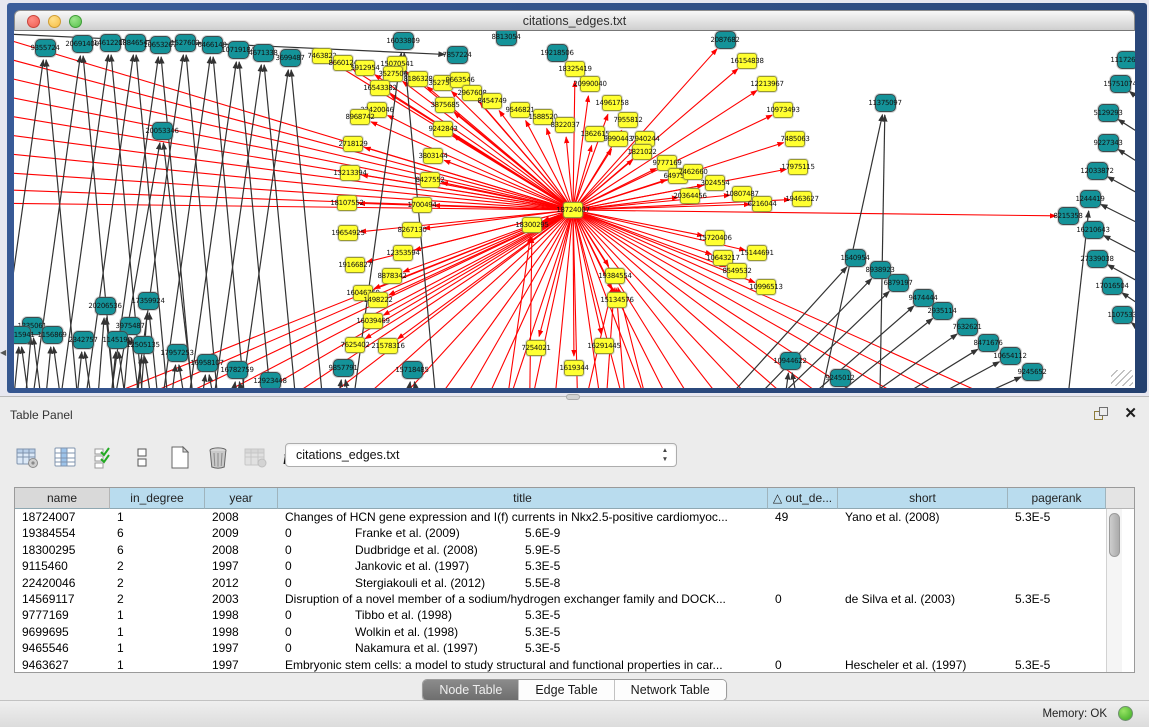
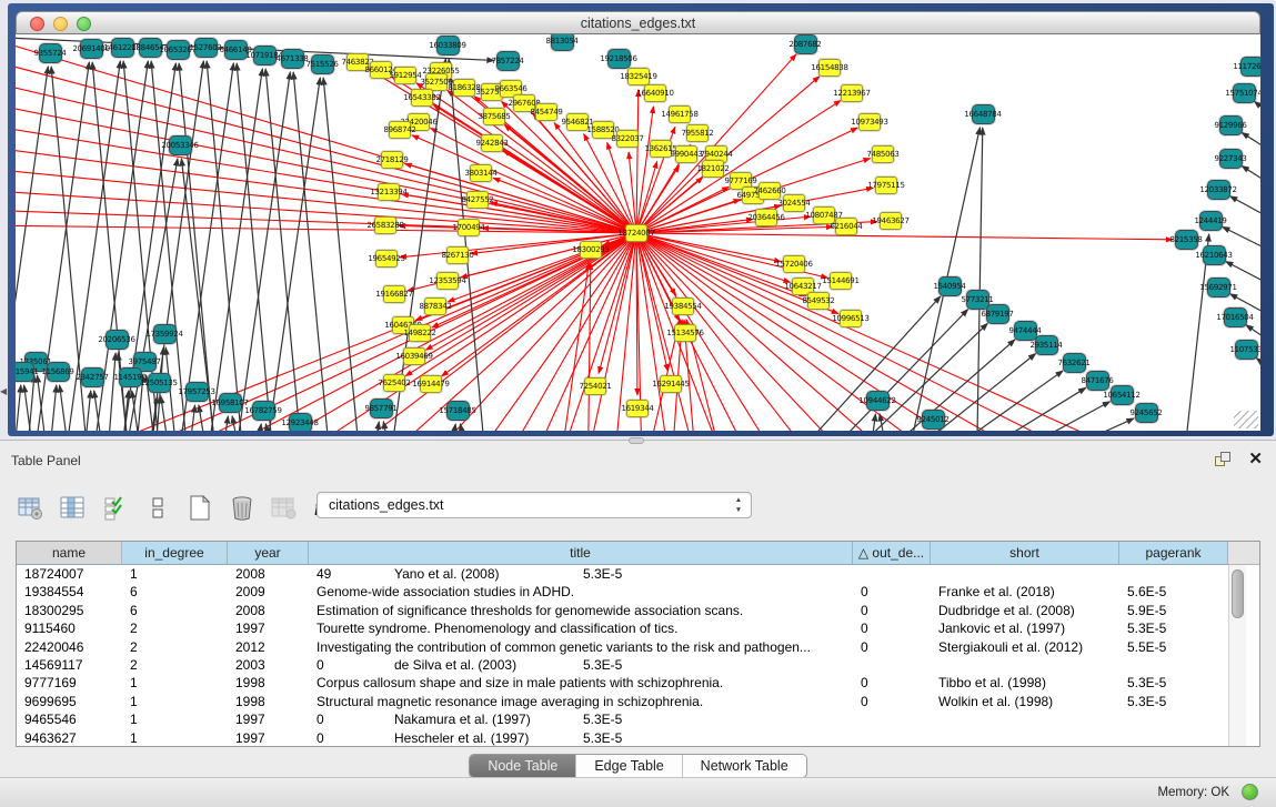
  citations_edges.txt
  18724007
  13213394
- 18107552
+ 26583288
  19654925
  19166827
  1498222
  16039469
  7625402
- 21578316
+ 16914479
  3803144
  8427552
  1700494
  8267130
  12353594
  8878342
  18300295
  19384554
  746382
  866012
  5912954
- 15070541
+ 23226055
  3527506
  8186328
  35275
  9663546
  16543382
  296760
  8454749
  3875685
  954682
  158852
  8322037
  420046
  8968742
  2718129
  9242843
  18325419
- 20990040
+ 16640910
  14961758
  7955812
  136261
  9990443
  7940244
  1821022
  9777169
  7462660
  3024554
  20364456
  10807487
  6216044
  19463627
  16154838
  12213967
  10973493
  7485063
  17975115
  15720406
  10643217
  15144691
  10996513
  8549532
  15134576
  16291445
  7254021
  1619344
  9355724
  20691406
  1461220
  1884654
  1065326
  1527602
  6466140
  1071918
  4671338
- 3699487
+ 7515526
  20053346
  16033809
  8813054
  7857224
  19218506
  2087682
- 11375097
+ 16648784
  111726
  15751074
- 5129293
+ 9129966
  9227343
  12033872
  1244419
  8215358
  16210643
- 27339038
+ 15692971
  17016504
  1107533
  1540954
- 8938923
+ 5773211
  6879197
  9474444
  2935114
  7632621
  8471676
  10654112
  9245652
  15941
  1156869
  2342757
  20206536
  17359924
  3975487
  1145190
  12505135
  17957253
  16958107
  16782759
  12923448
  9857791
  15718485
  10944622
  9245012
  ◀
  Table Panel
  ✕
  citations_edges.txt
  name
  in_degree
  year
  title
  △ out_de...
  short
  pagerank
  18724007
  1
  2008
- Changes of HCN gene expression and I(f) currents in Nkx2.5-positive cardiomyoc...
  49
  Yano et al. (2008)
  5.3E-5
  19384554
  6
  2009
+ Genome-wide association studies in ADHD.
  0
- Franke et al. (2009)
+ Franke et al. (2018)
- 5.6E-9
+ 5.6E-5
  18300295
  6
  2008
+ Estimation of significance thresholds for genomewide association scans.
  0
  Dudbridge et al. (2008)
  5.9E-5
  9115460
  2
  1997
+ Tourette syndrome. Phenomenology and classification of tics.
  0
  Jankovic et al. (1997)
  5.3E-5
  22420046
  2
  2012
+ Investigating the contribution of common genetic variants to the risk and pathogen...
  0
  Stergiakouli et al. (2012)
- 5.5E-8
+ 5.5E-5
  14569117
  2
  2003
- Disruption of a novel member of a sodium/hydrogen exchanger family and DOCK...
  0
  de Silva et al. (2003)
  5.3E-5
  9777169
  1
  1998
+ Corpus callosum shape and size in male patients with schizophrenia.
  0
  Tibbo et al. (1998)
  5.3E-5
  9699695
  1
  1998
+ Structural magnetic resonance image averaging in schizophrenia.
  0
  Wolkin et al. (1998)
  5.3E-5
  9465546
  1
  1997
  0
  Nakamura et al. (1997)
  5.3E-5
  9463627
  1
  1997
- Embryonic stem cells: a model to study structural and functional properties in car...
  0
  Hescheler et al. (1997)
  5.3E-5
  Node Table
  Edge Table
  Network Table
  Memory: OK
